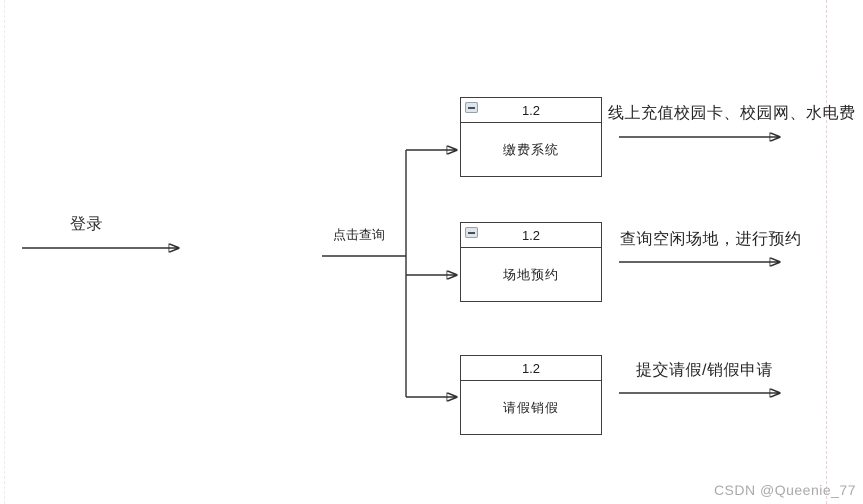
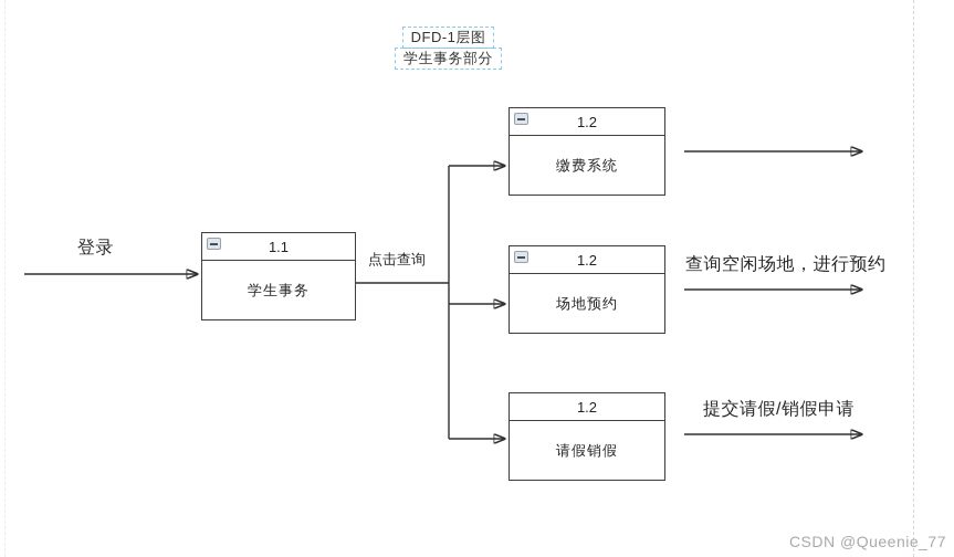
+ DFD-1层图
+ 学生事务部分
  登录
  点击查询
- 线上充值校园卡、校园网、水电费
  查询空闲场地，进行预约
  提交请假/销假申请
+ 1.1
+ 学生事务
  1.2
  缴费系统
  1.2
  场地预约
  1.2
  请假销假
  CSDN @Queenie_77
